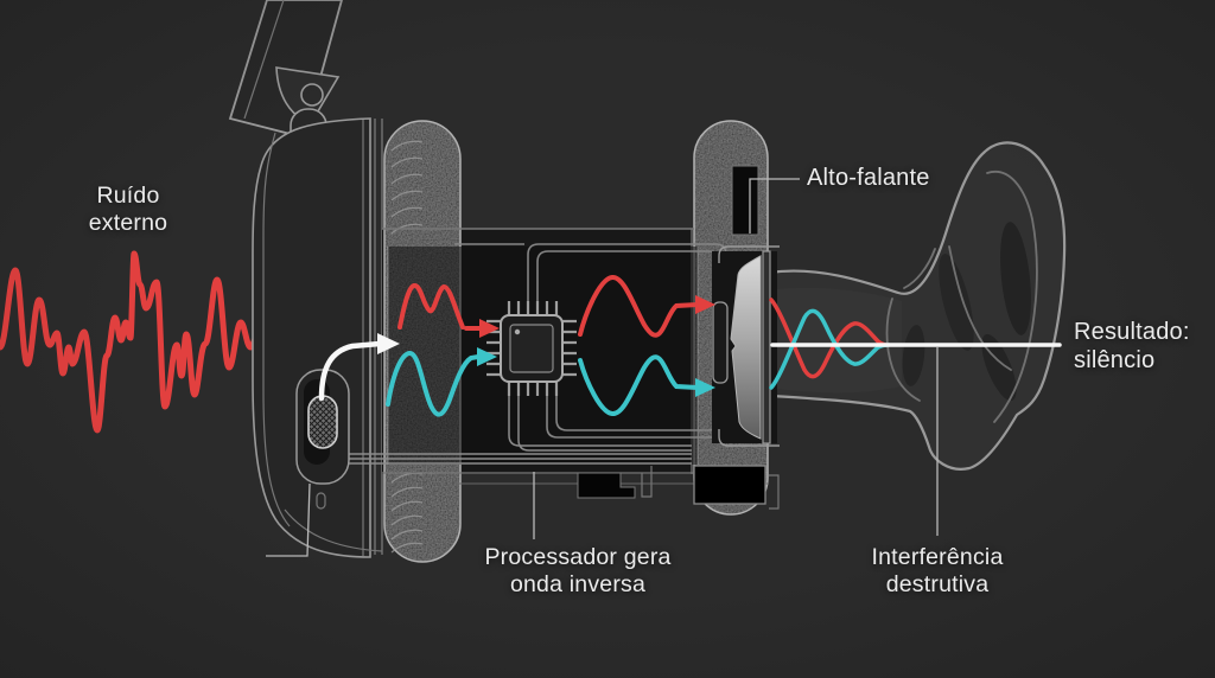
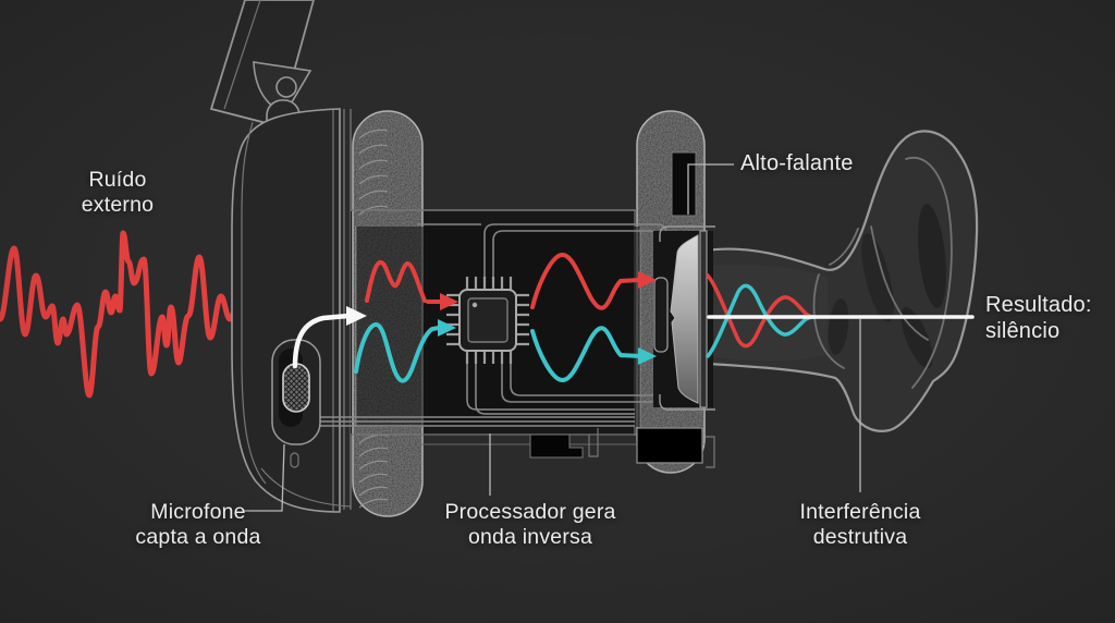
  Ruído
  externo
  Alto-falante
  Resultado:
  silêncio
+ Microfone
+ capta a onda
  Processador gera
  onda inversa
  Interferência
  destrutiva
